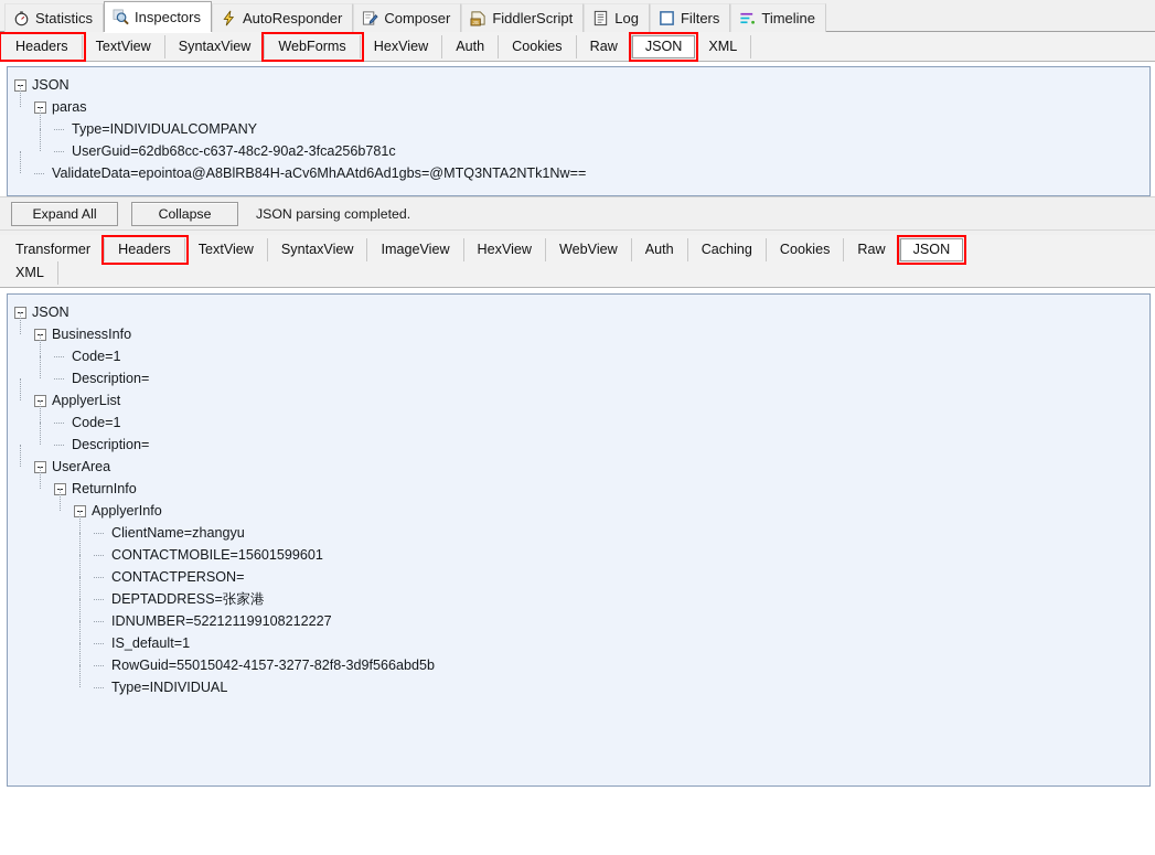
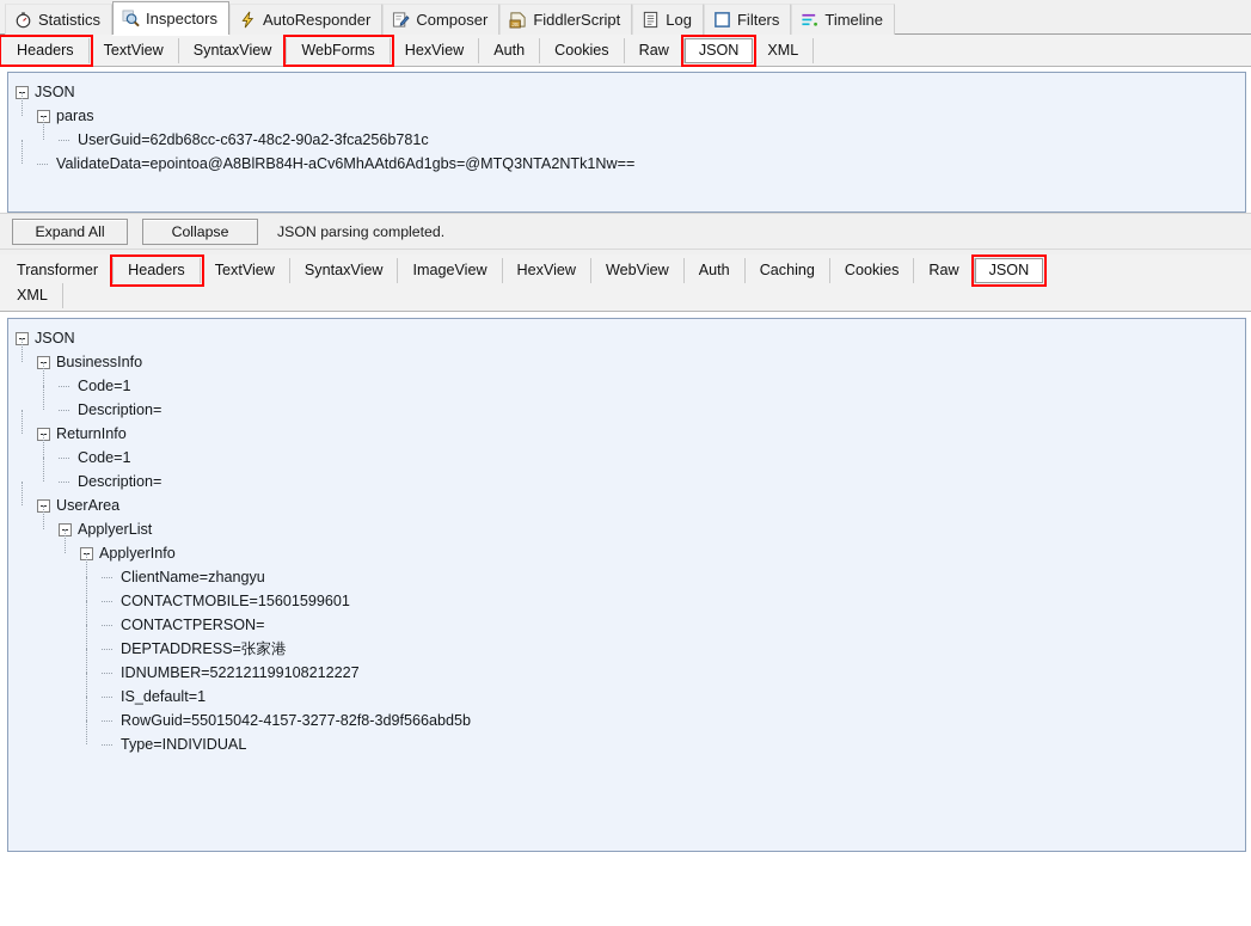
  Statistics
  Inspectors
  AutoResponder
  Composer
  FiddlerScript
  Log
  Filters
  Timeline
  Headers
  TextView
  SyntaxView
  WebForms
  HexView
  Auth
  Cookies
  Raw
  JSON
  XML
  JSON
  paras
- Type=INDIVIDUALCOMPANY
  UserGuid=62db68cc-c637-48c2-90a2-3fca256b781c
  ValidateData=epointoa@A8BlRB84H-aCv6MhAAtd6Ad1gbs=@MTQ3NTA2NTk1Nw==
  Expand All
  Collapse
  JSON parsing completed.
  Transformer
  Headers
  TextView
  SyntaxView
  ImageView
  HexView
  WebView
  Auth
  Caching
  Cookies
  Raw
  JSON
  XML
  JSON
  BusinessInfo
  Code=1
  Description=
- ApplyerList
+ ReturnInfo
  Code=1
  Description=
  UserArea
- ReturnInfo
+ ApplyerList
  ApplyerInfo
  ClientName=zhangyu
  CONTACTMOBILE=15601599601
  CONTACTPERSON=
  DEPTADDRESS=张家港
  IDNUMBER=522121199108212227
  IS_default=1
  RowGuid=55015042-4157-3277-82f8-3d9f566abd5b
  Type=INDIVIDUAL
